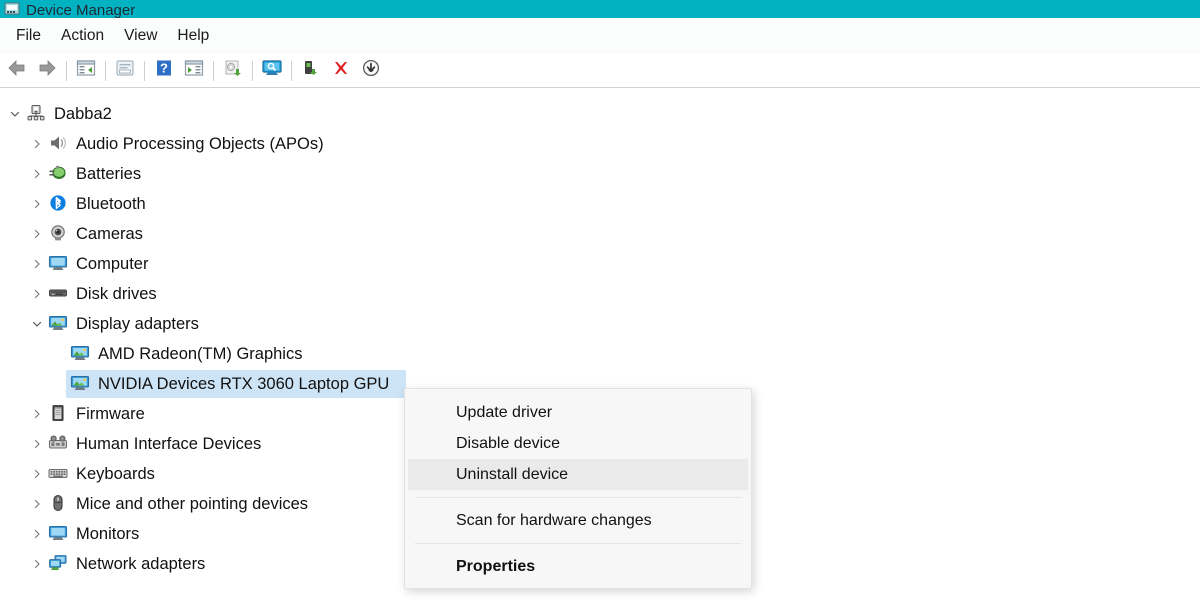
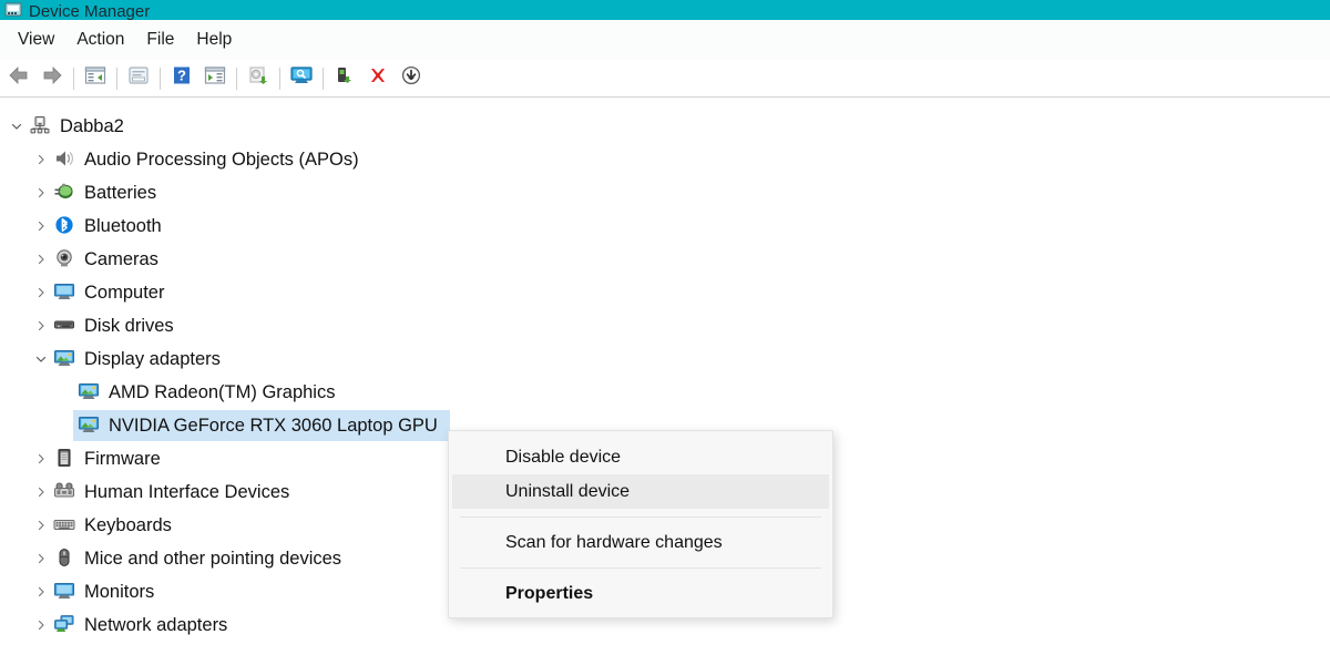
  Device Manager
- File
+ View
  Action
- View
+ File
  Help
  ?
  Dabba2
  Audio Processing Objects (APOs)
  Batteries
  Bluetooth
  Cameras
  Computer
  Disk drives
  Display adapters
  AMD Radeon(TM) Graphics
- NVIDIA Devices RTX 3060 Laptop GPU
+ NVIDIA GeForce RTX 3060 Laptop GPU
  Firmware
  Human Interface Devices
  Keyboards
  Mice and other pointing devices
  Monitors
  Network adapters
- Update driver
  Disable device
  Uninstall device
  Scan for hardware changes
  Properties
